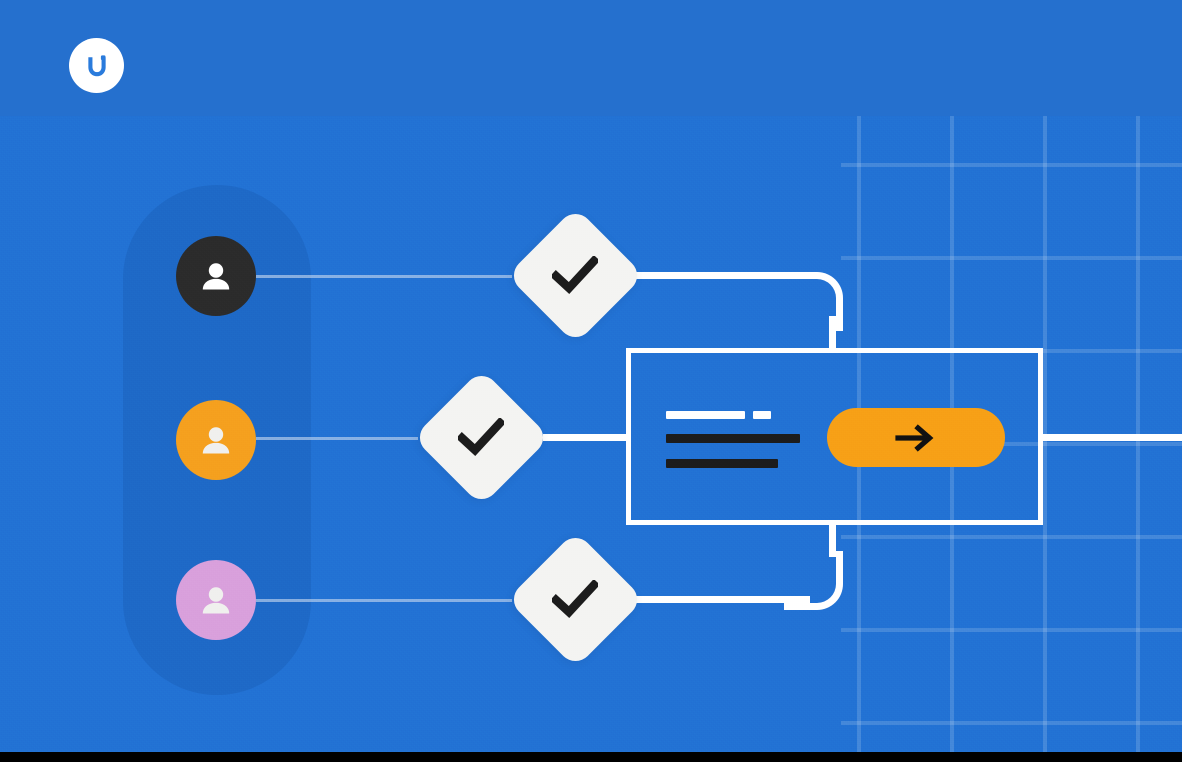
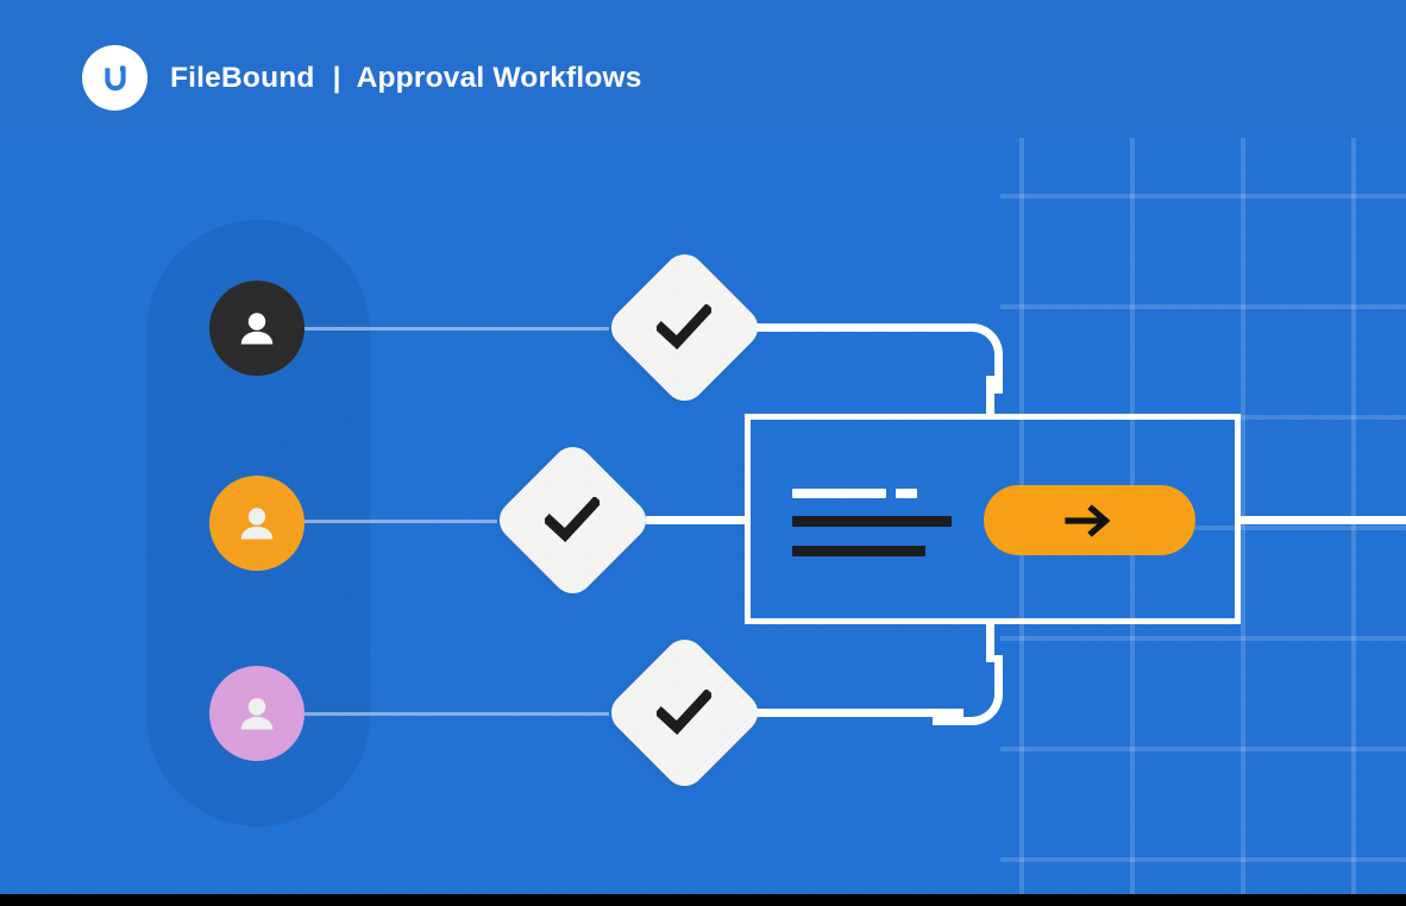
+ FileBound
+ |
+ Approval Workflows
